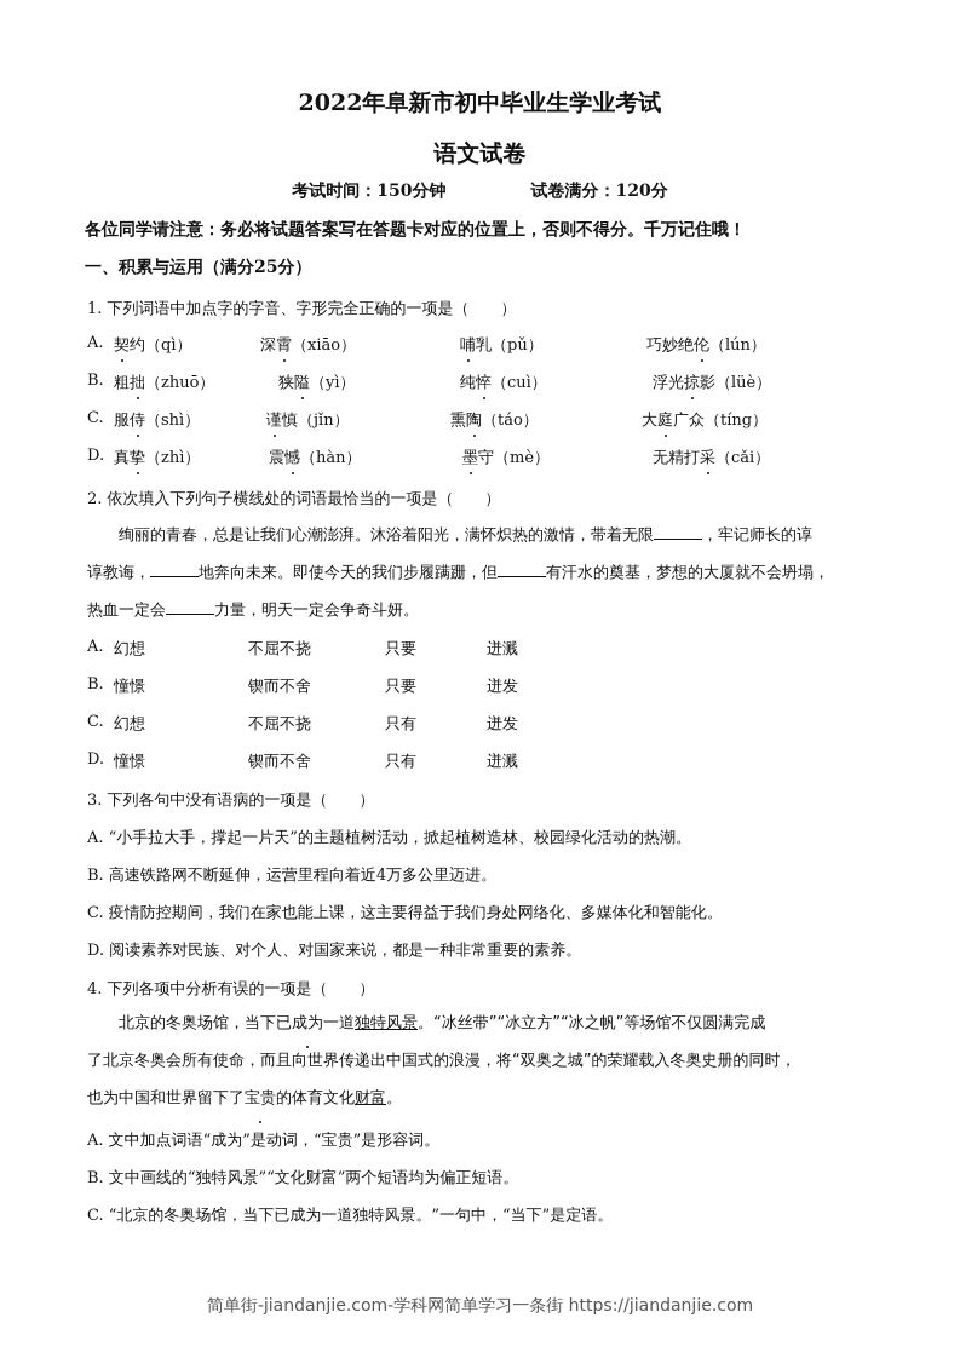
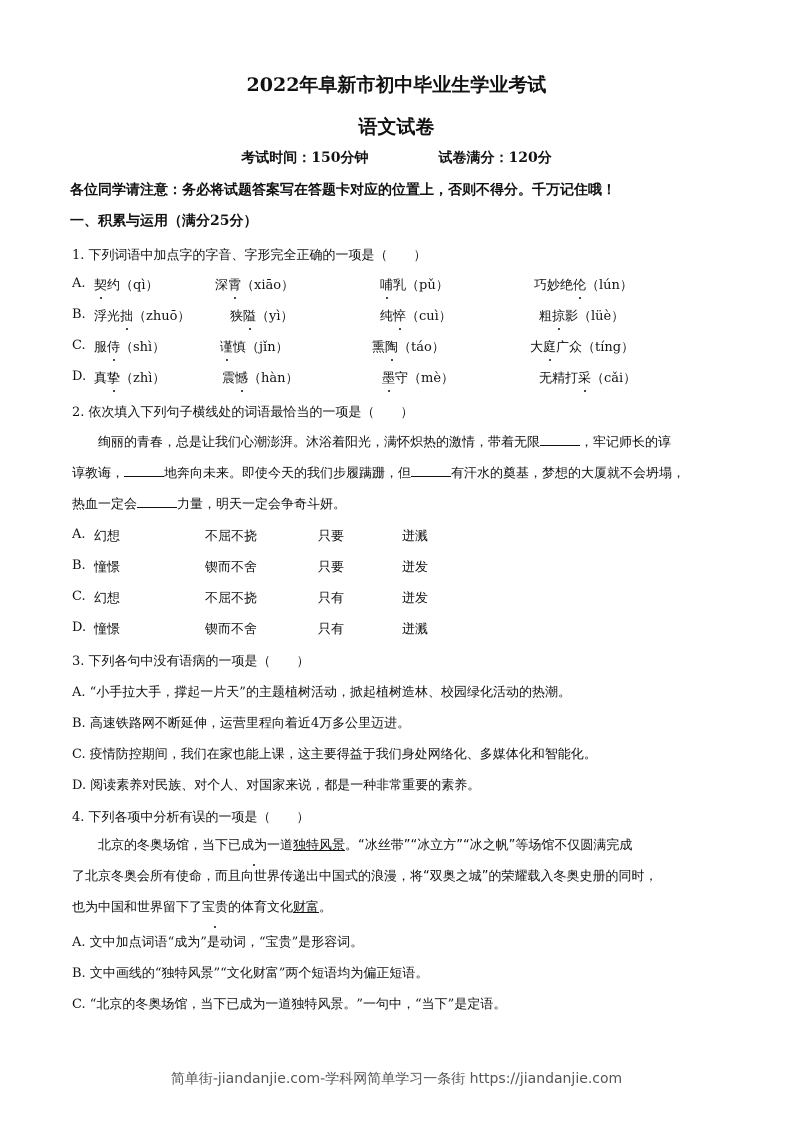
  2022年阜新市初中毕业生学业考试
  语文试卷
  考试时间：150分钟 试卷满分：120分
  各位同学请注意：务必将试题答案写在答题卡对应的位置上，否则不得分。千万记住哦！
  一、积累与运用（满分25分）
  1. 下列词语中加点字的字音、字形完全正确的一项是（ ）
  A.
  契约（qì）
  深霄（xiāo）
  哺乳（pǔ）
  巧妙绝伦（lún）
  B.
- 粗拙（zhuō）
+ 浮光拙（zhuō）
  狭隘（yì）
  纯悴（cuì）
- 浮光掠影（lüè）
+ 粗掠影（lüè）
  C.
  服侍（shì）
  谨慎（jǐn）
  熏陶（táo）
  大庭广众（tíng）
  D.
  真挚（zhì）
  震憾（hàn）
  墨守（mè）
  无精打采（cǎi）
  2. 依次填入下列句子横线处的词语最恰当的一项是（ ）
  绚丽的青春，总是让我们心潮澎湃。沐浴着阳光，满怀炽热的激情，带着无限 ，牢记师长的谆
  谆教诲， 地奔向未来。即使今天的我们步履蹒跚，但 有汗水的奠基，梦想的大厦就不会坍塌，
  热血一定会 力量，明天一定会争奇斗妍。
  A.
  幻想
  不屈不挠
  只要
  迸溅
  B.
  憧憬
  锲而不舍
  只要
  迸发
  C.
  幻想
  不屈不挠
  只有
  迸发
  D.
  憧憬
  锲而不舍
  只有
  迸溅
  3. 下列各句中没有语病的一项是（ ）
  A. “小手拉大手，撑起一片天”的主题植树活动，掀起植树造林、校园绿化活动的热潮。
  B. 高速铁路网不断延伸，运营里程向着近4万多公里迈进。
  C. 疫情防控期间，我们在家也能上课，这主要得益于我们身处网络化、多媒体化和智能化。
  D. 阅读素养对民族、对个人、对国家来说，都是一种非常重要的素养。
  4. 下列各项中分析有误的一项是（ ）
  北京的冬奥场馆，当下已成为一道独特风景。“冰丝带”“冰立方”“冰之帆”等场馆不仅圆满完成
  了北京冬奥会所有使命，而且向世界传递出中国式的浪漫，将“双奥之城”的荣耀载入冬奥史册的同时，
  也为中国和世界留下了宝贵的体育文化财富。
  A. 文中加点词语“成为”是动词，“宝贵”是形容词。
  B. 文中画线的“独特风景”“文化财富”两个短语均为偏正短语。
  C. “北京的冬奥场馆，当下已成为一道独特风景。”一句中，“当下”是定语。
  简单街-jiandanjie.com-学科网简单学习一条街 https://jiandanjie.com
